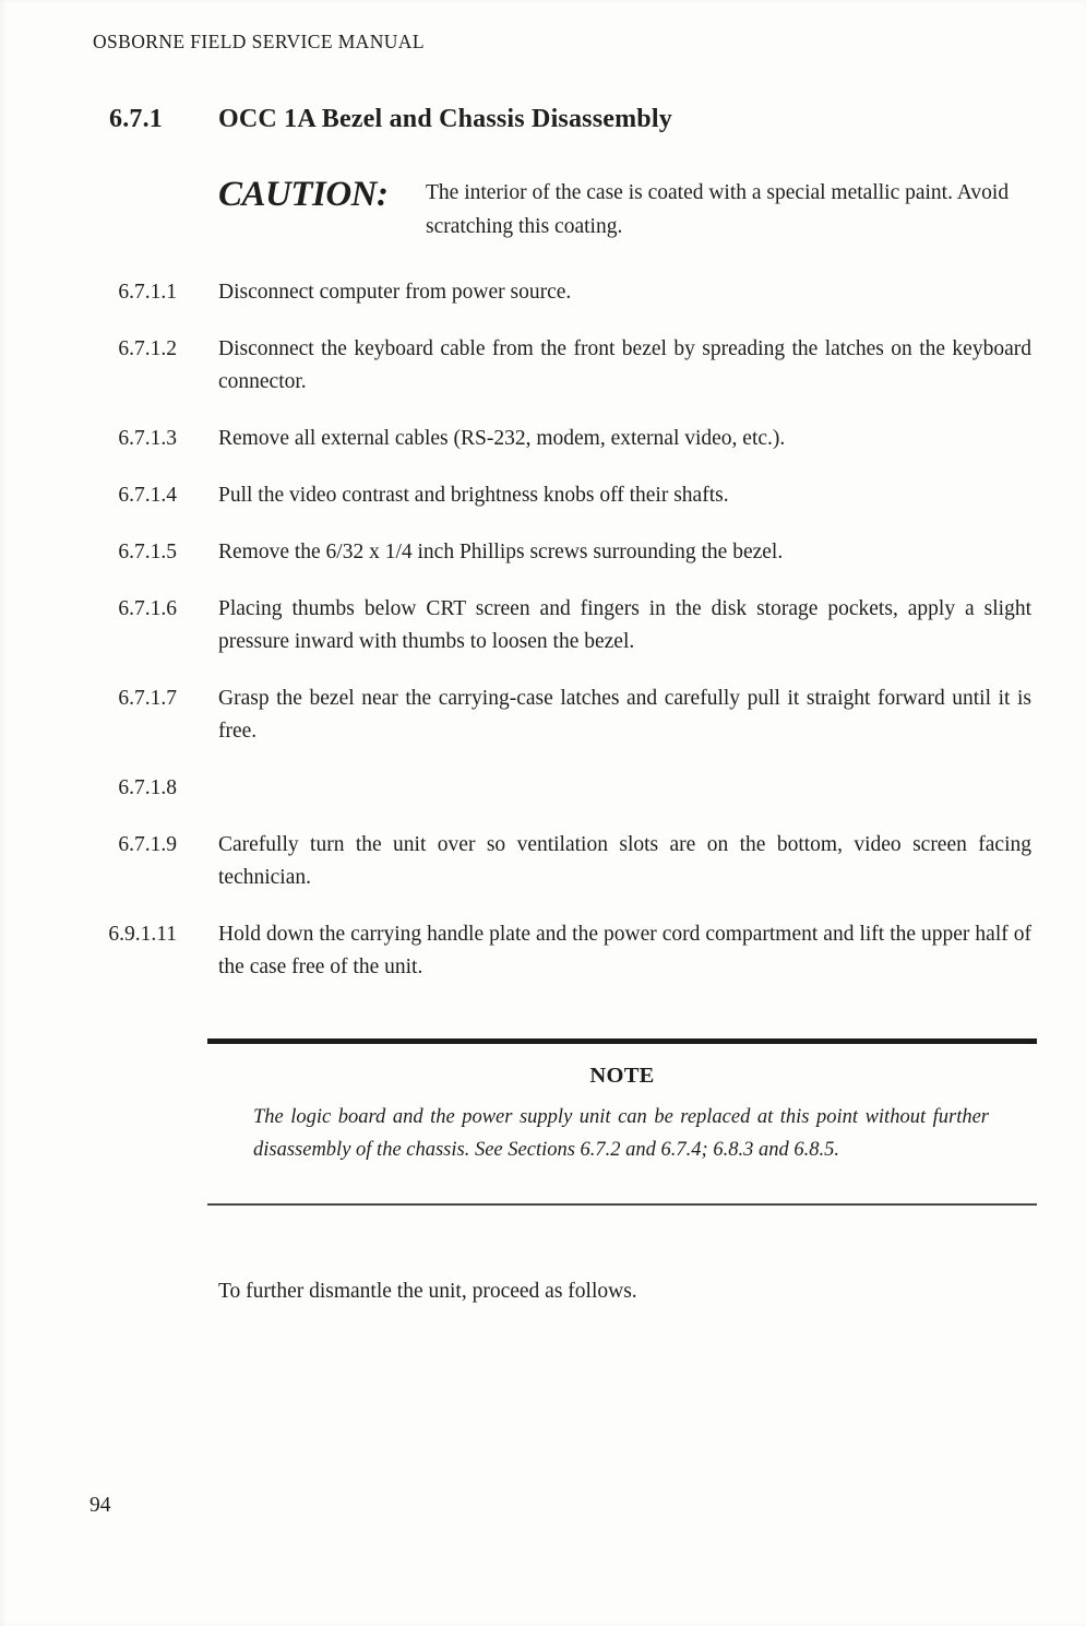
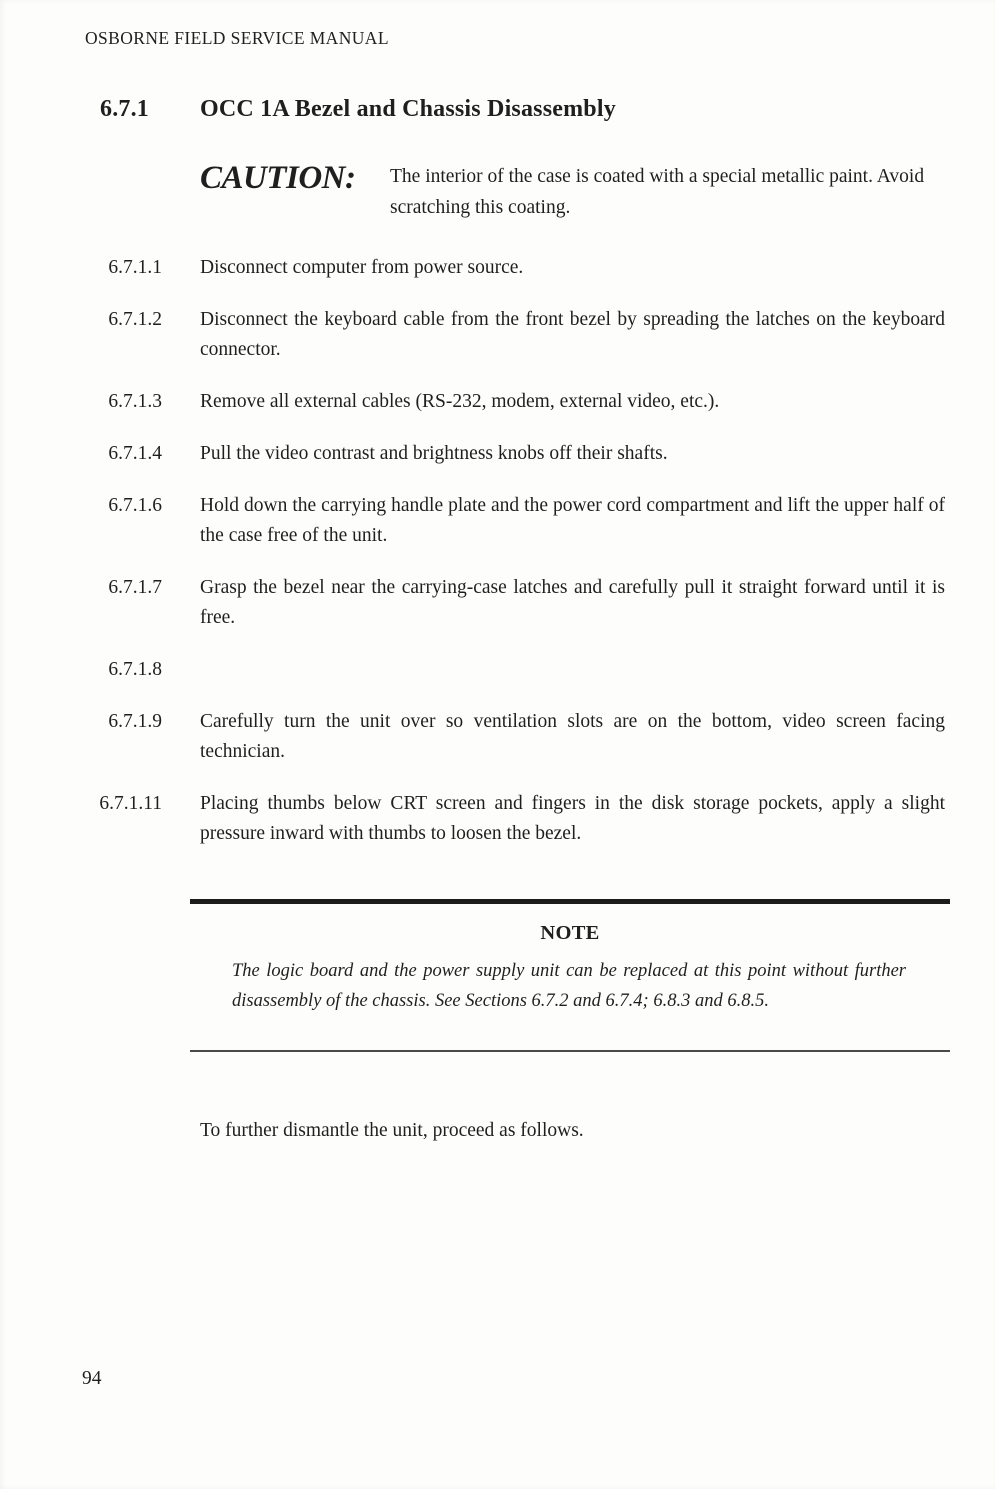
  OSBORNE FIELD SERVICE MANUAL
  6.7.1
  OCC 1A Bezel and Chassis Disassembly
  CAUTION:
  The interior of the case is coated with a special metallic paint. Avoid scratching this coating.
  6.7.1.1
  Disconnect computer from power source.
  6.7.1.2
  Disconnect the keyboard cable from the front bezel by spreading the latches on the keyboard connector.
  6.7.1.3
  Remove all external cables (RS-232, modem, external video, etc.).
  6.7.1.4
  Pull the video contrast and brightness knobs off their shafts.
- 6.7.1.5
- Remove the 6/32 x 1/4 inch Phillips screws surrounding the bezel.
  6.7.1.6
- Placing thumbs below CRT screen and fingers in the disk storage pockets, apply a slight pressure inward with thumbs to loosen the bezel.
+ Hold down the carrying handle plate and the power cord compartment and lift the upper half of the case free of the unit.
  6.7.1.7
  Grasp the bezel near the carrying-case latches and carefully pull it straight forward until it is free.
  6.7.1.8
  6.7.1.9
  Carefully turn the unit over so ventilation slots are on the bottom, video screen facing technician.
- 6.9.1.11
+ 6.7.1.11
- Hold down the carrying handle plate and the power cord compartment and lift the upper half of the case free of the unit.
+ Placing thumbs below CRT screen and fingers in the disk storage pockets, apply a slight pressure inward with thumbs to loosen the bezel.
  NOTE
  The logic board and the power supply unit can be replaced at this point without further disassembly of the chassis. See Sections 6.7.2 and 6.7.4; 6.8.3 and 6.8.5.
  To further dismantle the unit, proceed as follows.
  94
